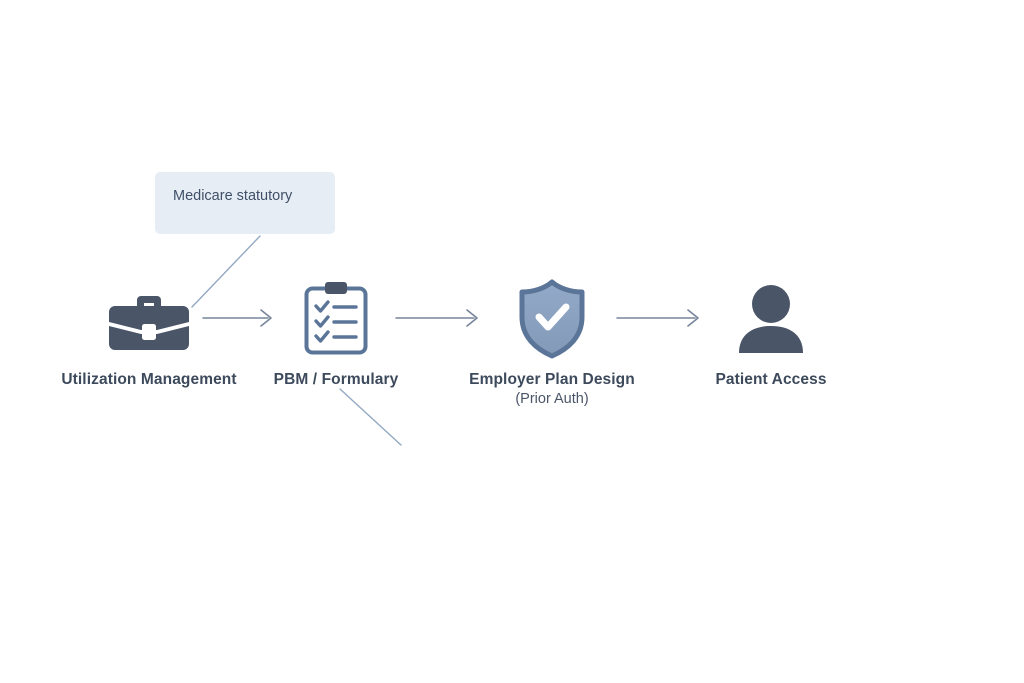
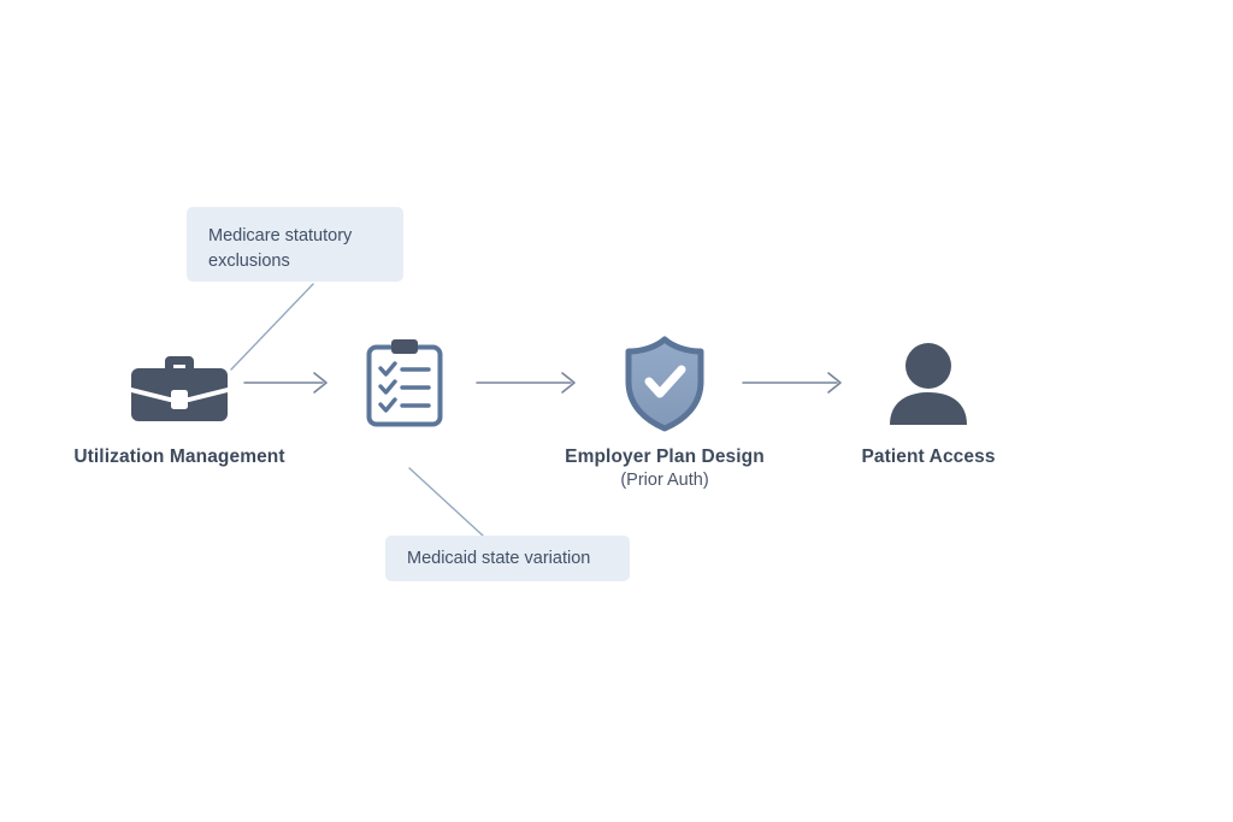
  Utilization Management
- PBM / Formulary
  Employer Plan Design
  (Prior Auth)
  Patient Access
  Medicare statutory
+ exclusions
+ Medicaid state variation
